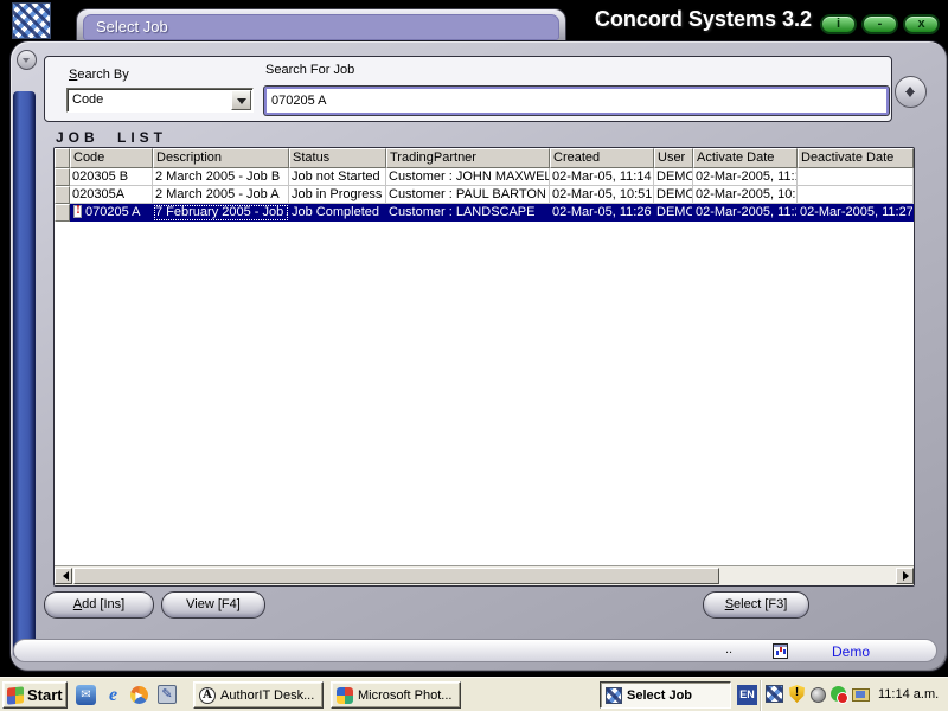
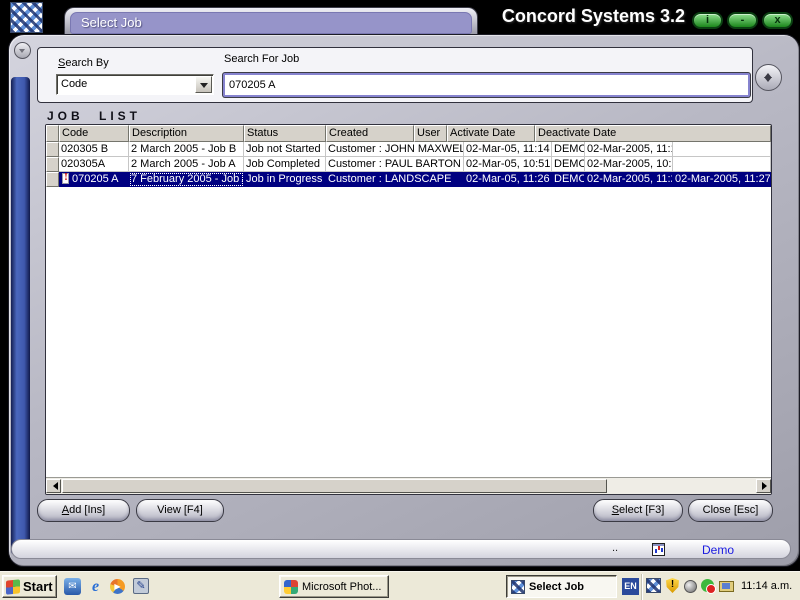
  Select Job
  Concord Systems 3.2
  i
  -
  x
  Search By
  Code
  Search For Job
  070205 A
  JOB LIST
  Code
  Description
  Status
- TradingPartner
  Created
  User
  Activate Date
  Deactivate Date
  020305 B
  2 March 2005 - Job B
  Job not Started
  Customer : JOHN MAXWEL
  02-Mar-05, 11:14
  DEMO
  02-Mar-2005, 11:
  020305A
  2 March 2005 - Job A
- Job in Progress
+ Job Completed
  Customer : PAUL BARTON
  02-Mar-05, 10:51
  DEMO
  02-Mar-2005, 10:
  070205 A
  7 February 2005 - Job
- Job Completed
+ Job in Progress
  Customer : LANDSCAPE
  02-Mar-05, 11:26
  DEMO
  02-Mar-2005, 11:
  02-Mar-2005, 11:27
  Add [Ins]
  View [F4]
  Select [F3]
+ Close [Esc]
  ..
  Demo
  Start
  ✉
  e
  ▶
  ✎
- A
- AuthorIT Desk...
  Microsoft Phot...
  Select Job
  EN
  !
  11:14 a.m.
